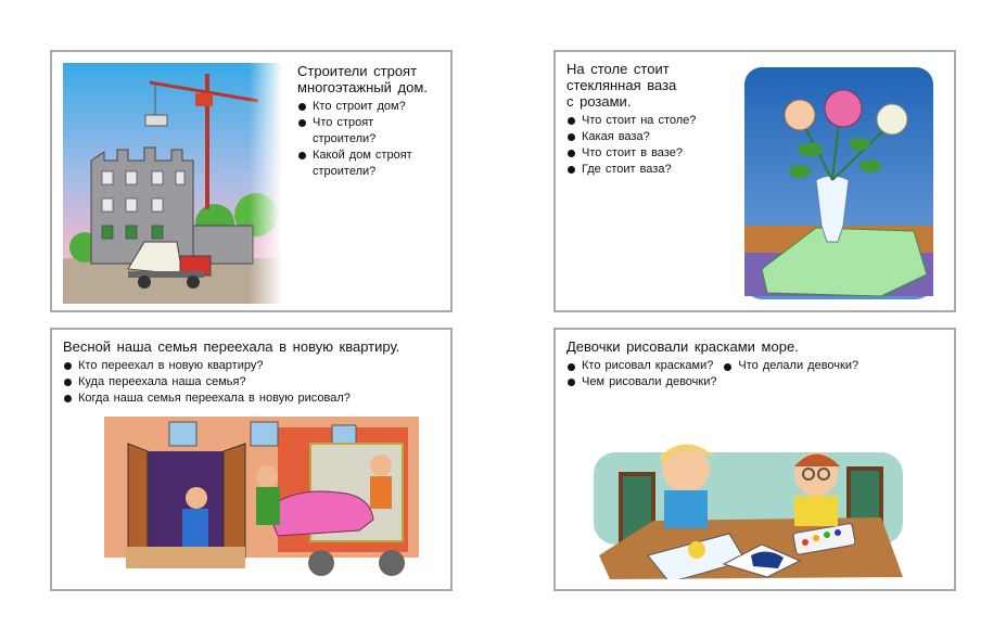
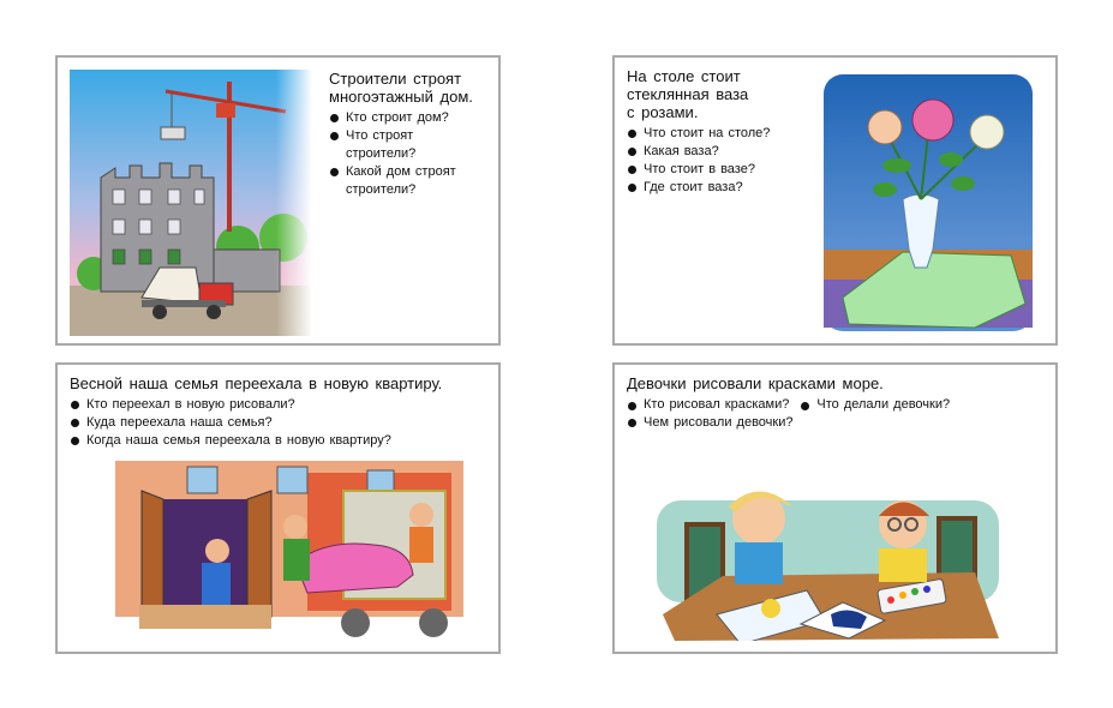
  Строители строят
  многоэтажный дом.
  Кто строит дом?
  Что строят строители?
  Какой дом строят строители?
  На столе стоит
  стеклянная ваза
  с розами.
  Что стоит на столе?
  Какая ваза?
  Что стоит в вазе?
  Где стоит ваза?
  Весной наша семья переехала в новую квартиру.
- Кто переехал в новую квартиру?
+ Кто переехал в новую рисовали?
  Куда переехала наша семья?
- Когда наша семья переехала в новую рисовал?
+ Когда наша семья переехала в новую квартиру?
  Девочки рисовали красками море.
  Кто рисовал красками? Что делали девочки?
  Чем рисовали девочки?
